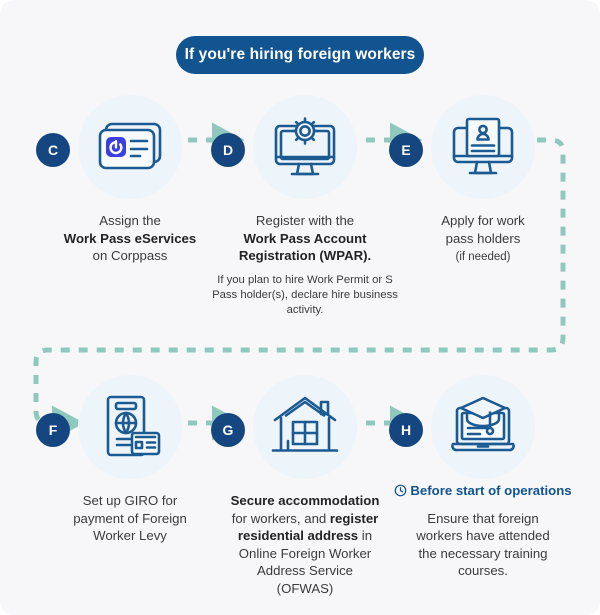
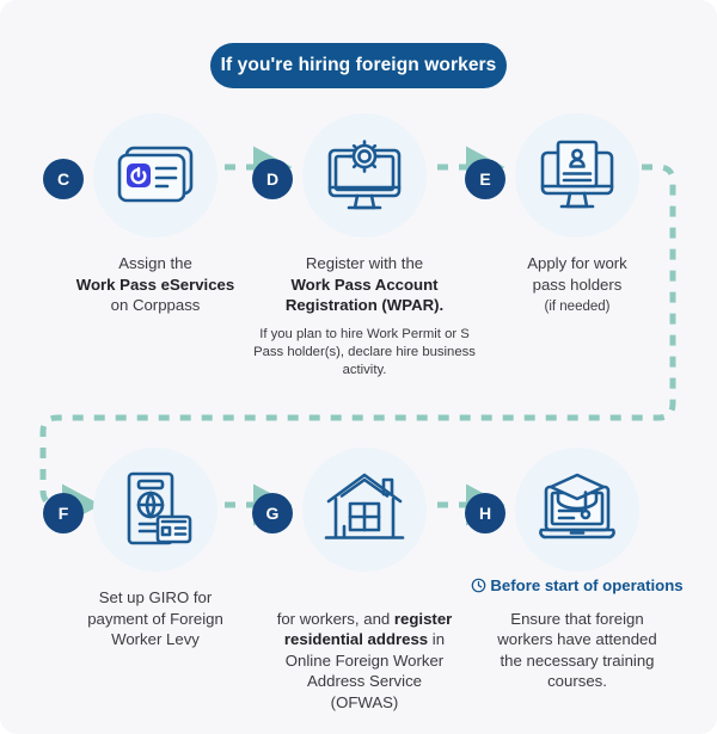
  If you're hiring foreign workers
  C
  Assign the
  Work Pass eServices
  on Corppass
  D
  Register with the
  Work Pass Account
  Registration (WPAR).
  If you plan to hire Work Permit or S Pass holder(s), declare hire business activity.
  E
  Apply for work
  pass holders
  (if needed)
  F
  Set up GIRO for
  payment of Foreign
  Worker Levy
  G
- Secure accommodation
  for workers, and register
  residential address in
  Online Foreign Worker
  Address Service
  (OFWAS)
  H
  Before start of operations
  Ensure that foreign
  workers have attended
  the necessary training
  courses.
